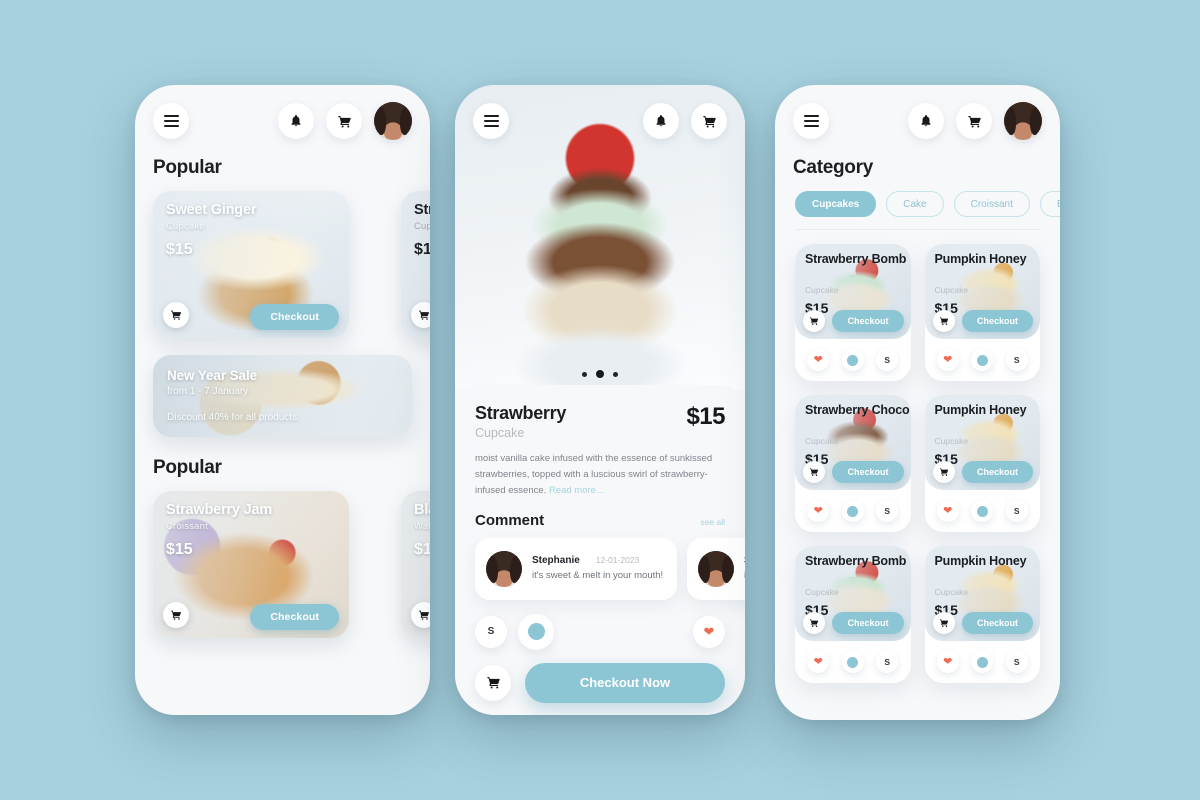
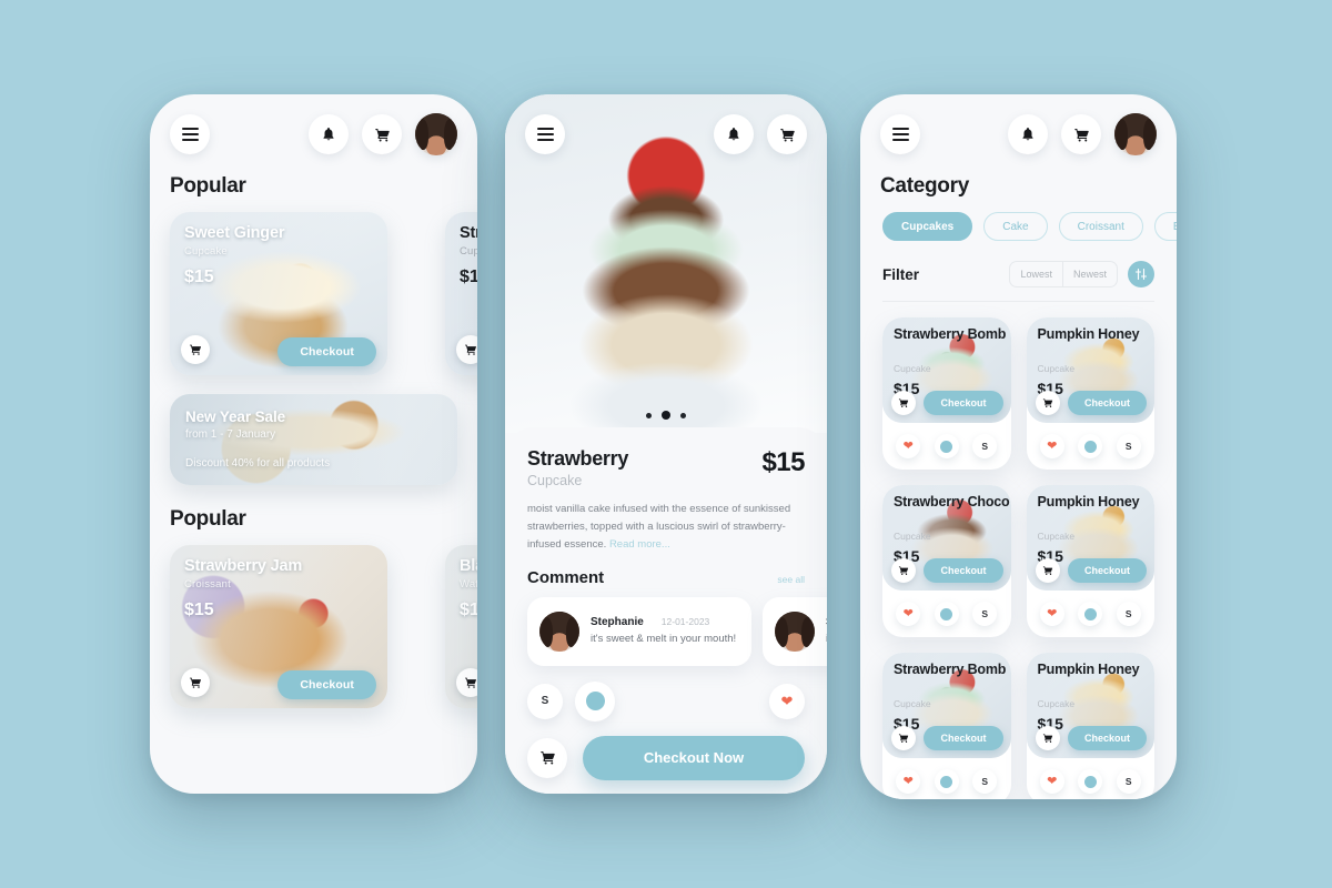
  Popular
  Sweet Ginger
  Cupcake
  $15
  Checkout
  New Year Sale
  from 1 - 7 January
  Discount 40% for all products
  Popular
  Strawberry Jam
  Croissant
  $15
  Checkout
  Strawberry
  Cupcake
  $15
  moist vanilla cake infused with the essence of sunkissed strawberries, topped with a luscious swirl of strawberry-infused essence. Read more...
  Comment
  see all
  Stephanie
  12-01-2023
  it's sweet & melt in your mouth!
  S
  ❤
  Checkout Now
  Category
  Cupcakes
  Cake
  Croissant
+ Filter
+ Lowest
+ Newest
  Strawberry Bomb
  Cupcake
  $15
  Checkout
  ❤
  S
  Pumpkin Honey
  Cupcake
  $15
  Checkout
  ❤
  S
  Strawberry Choco
  Cupcake
  $15
  Checkout
  ❤
  S
  Pumpkin Honey
  Cupcake
  $15
  Checkout
  ❤
  S
  Strawberry Bomb
  Cupcake
  $15
  Checkout
  ❤
  S
  Pumpkin Honey
  Cupcake
  $15
  Checkout
  ❤
  S
